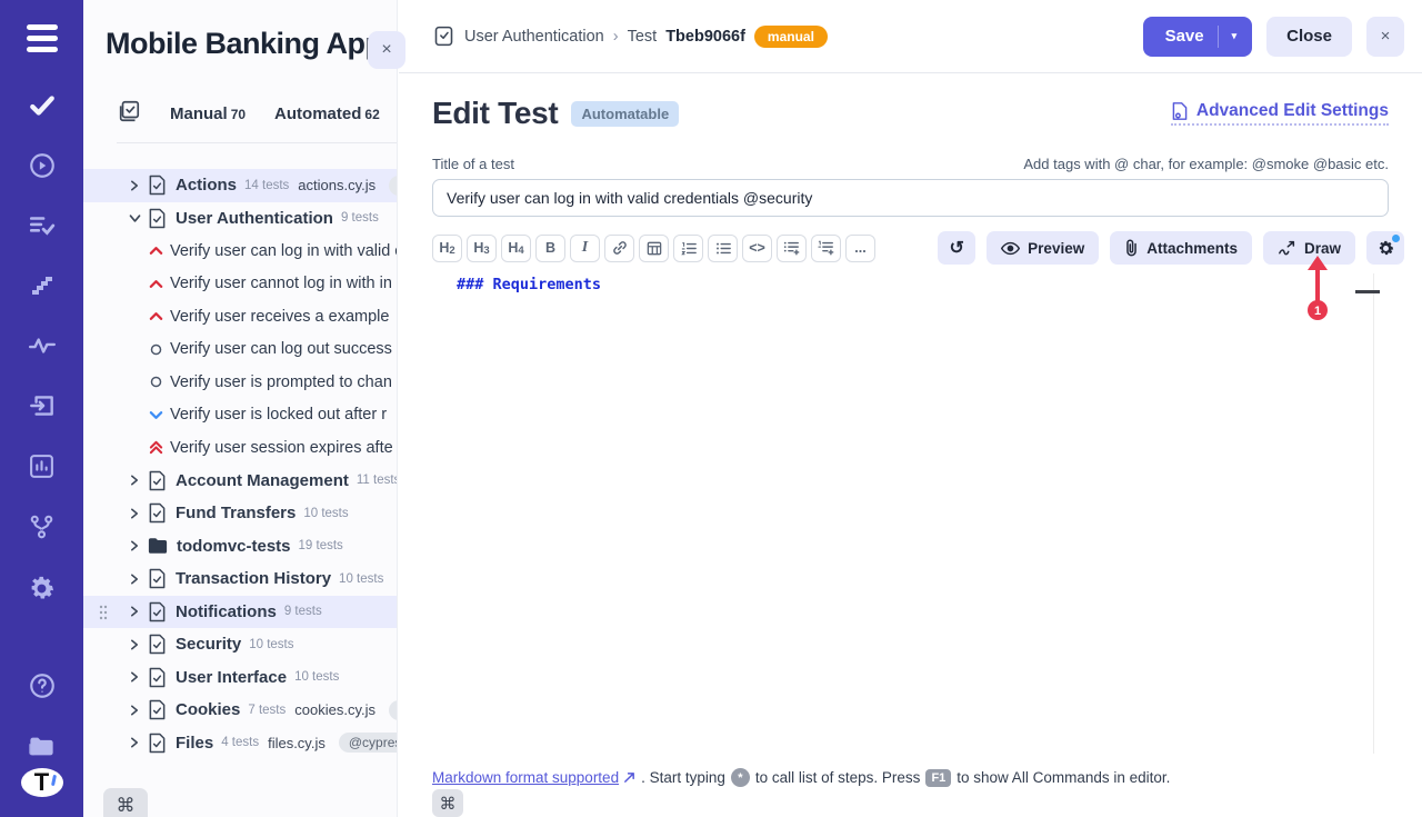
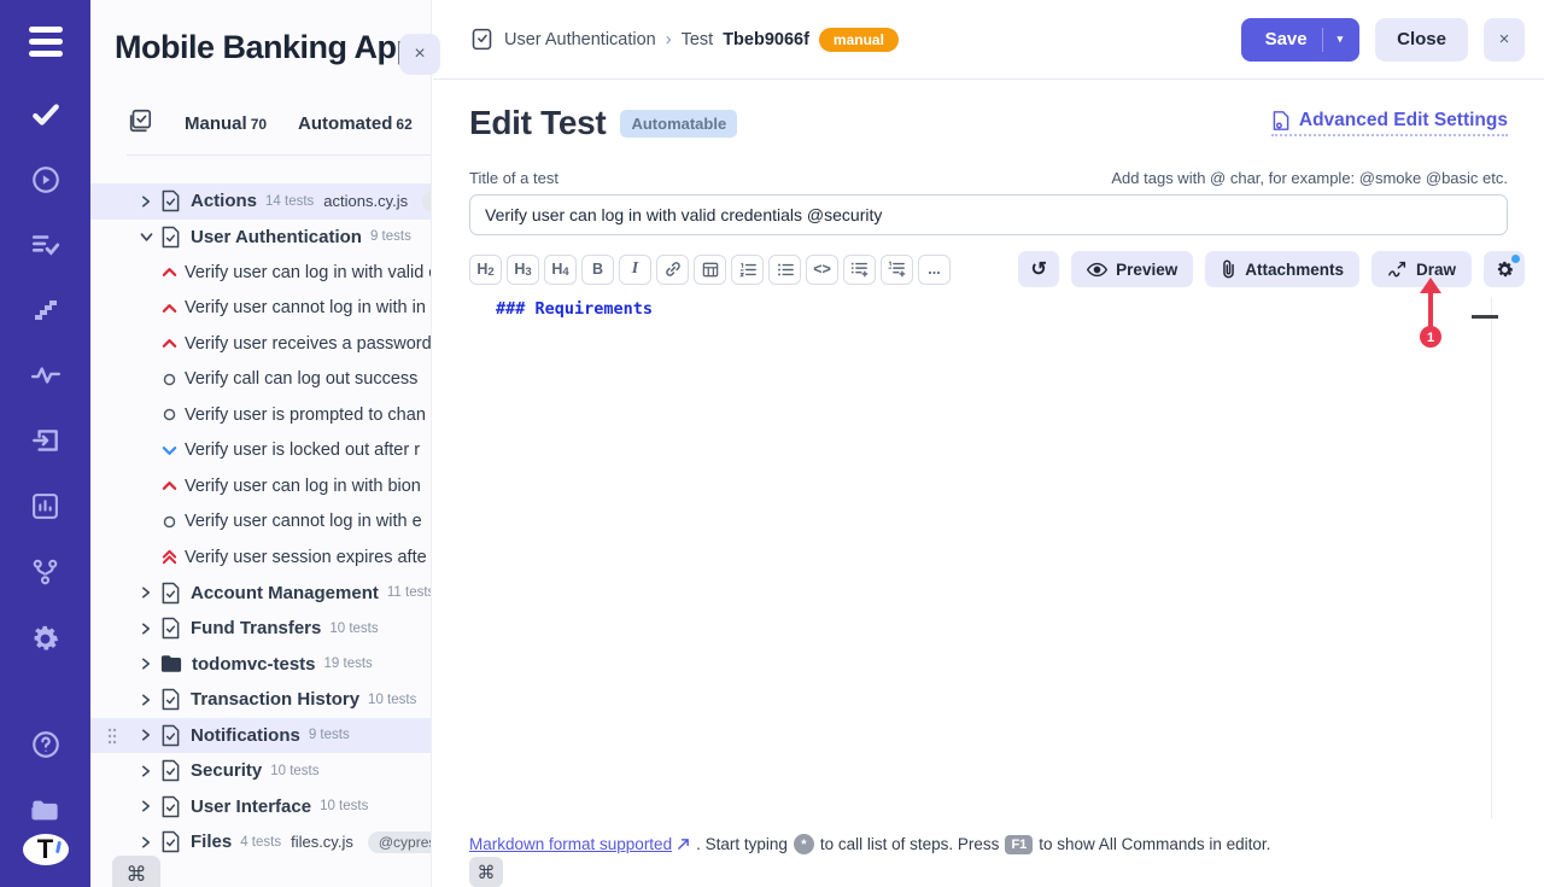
  T
  Mobile Banking Ap
  Manual 70
  Automated 62
  Actions
  14 tests
  actions.cy.js
  User Authentication
  9 tests
  Verify user cannot log in with in
- Verify user receives a example
+ Verify user receives a password
- Verify user can log out success
+ Verify call can log out success
  Verify user is prompted to chan
  Verify user is locked out after r
+ Verify user can log in with bion
+ Verify user cannot log in with e
  Verify user session expires afte
  Account Management
  11 test
  Fund Transfers
  10 tests
  todomvc-tests
  19 tests
  Transaction History
  10 tests
  Notifications
  9 tests
  Security
  10 tests
  User Interface
  10 tests
- Cookies
- 7 tests
- cookies.cy.js
  Files
  4 tests
  files.cy.js
  @cypre
  ⌘
  ×
  User Authentication
  ›
  Test
  Tbeb9066f
  manual
  Save
  ▾
  Close
  ×
  Edit Test
  Automatable
  Advanced Edit Settings
  Title of a test
  Add tags with @ char, for example: @smoke @basic etc.
  Verify user can log in with valid credentials @security
  H
  2
  H
  3
  H
  4
  B
  I
  <>
  ...
  ↺
  Preview
  Attachments
  Draw
  ### Requirements
  Markdown format supported
  . Start typing
  *
  to call list of steps. Press
  F1
  to show All Commands in editor.
  ⌘
  1
